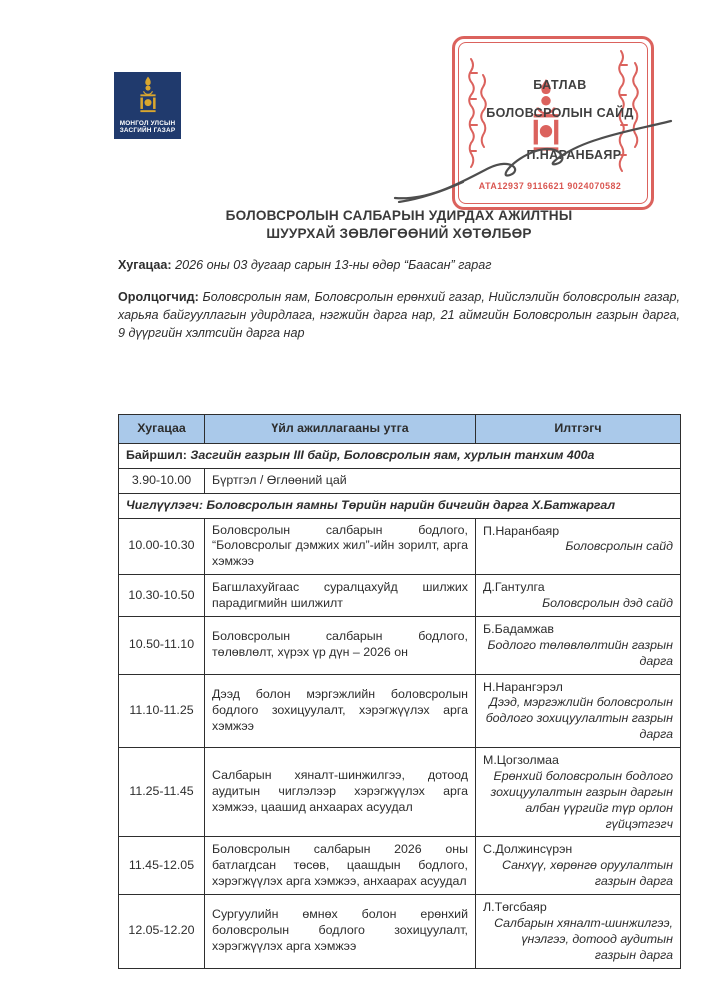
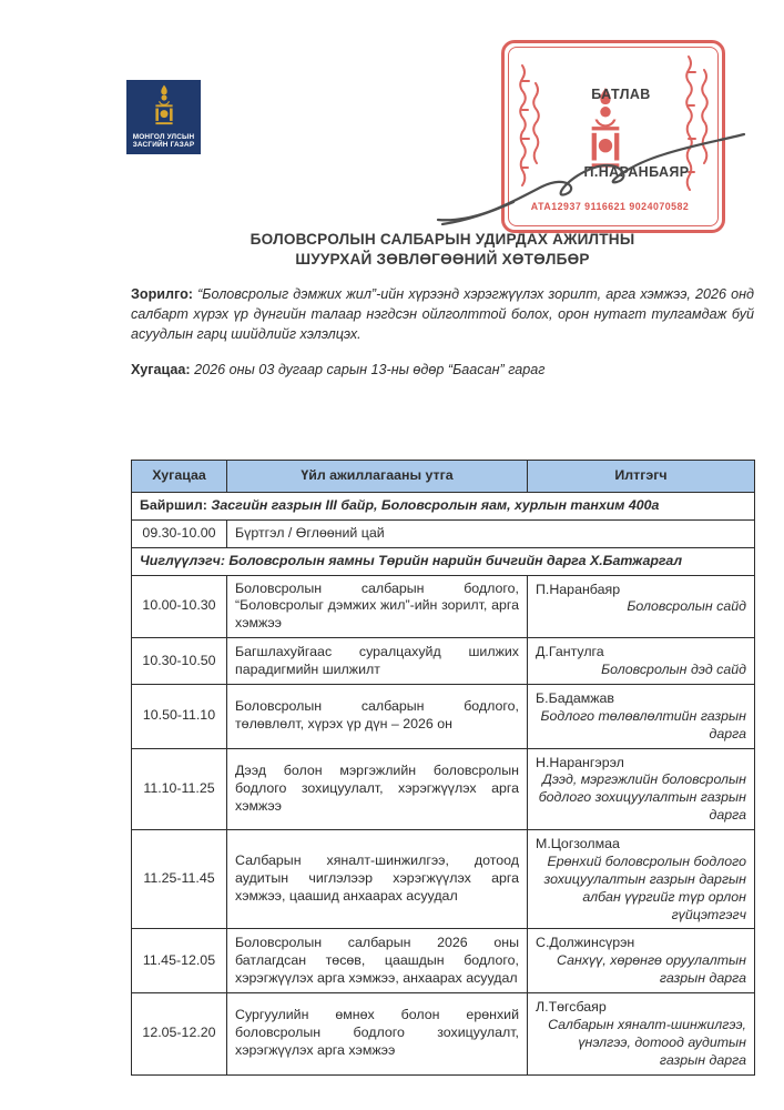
  БАТЛАВ
- БОЛОВСРОЛЫН САЙД
  П.НААНБАЯР
  АТА12937 9116621 9024070582
  БОЛОВСРОЛЫН САЛБАРЫН УДИРДАХ АЖИЛТНЫ
  ШУУРХАЙ ЗӨВЛӨГӨӨНИЙ ХӨТӨЛБӨР
+ Зорилго: “Боловсролыг дэмжих жил”-ийн хүрээнд хэрэгжүүлэх зорилт, арга хэмжээ, 2026 онд салбарт хүрэх үр дүнгийн талаар нэгдсэн ойлголттой болох, орон нутагт тулгамдаж буй асуудлын гарц шийдлийг хэлэлцэх.
  Хугацаа: 2026 оны 03 дугаар сарын 13-ны өдөр “Баасан” гараг
- Оролцогчид: Боловсролын яам, Боловсролын ерөнхий газар, Нийслэлийн боловсролын газар, харьяа байгууллагын удирдлага, нэгжийн дарга нар, 21 аймгийн Боловсролын газрын дарга, 9 дүүргийн хэлтсийн дарга нар
  Хугацаа	Үйл ажиллагааны утга	Илтгэгч
  Байршил: Засгийн газрын III байр, Боловсролын яам, хурлын танхим 400а
- 3.90-10.00	Бүртгэл / Өглөөний цай
+ 09.30-10.00	Бүртгэл / Өглөөний цай
  Чиглүүлэгч: Боловсролын яамны Төрийн нарийн бичгийн дарга Х.Батжаргал
  10.00-10.30	Боловсролын салбарын бодлого, “Боловсролыг дэмжих жил”-ийн зорилт, арга хэмжээ	П.Наранбаяр Боловсролын сайд
  10.30-10.50	Багшлахуйгаас суралцахуйд шилжих парадигмийн шилжилт	Д.Гантулга Боловсролын дэд сайд
  10.50-11.10	Боловсролын салбарын бодлого, төлөвлөлт, хүрэх үр дүн – 2026 он	Б.Бадамжав Бодлого төлөвлөлтийн газрын дарга
  11.10-11.25	Дээд болон мэргэжлийн боловсролын бодлого зохицуулалт, хэрэгжүүлэх арга хэмжээ	Н.Нарангэрэл Дээд, мэргэжлийн боловсролын бодлого зохицуулалтын газрын дарга
  11.25-11.45	Салбарын хяналт-шинжилгээ, дотоод аудитын чиглэлээр хэрэгжүүлэх арга хэмжээ, цаашид анхаарах асуудал	М.Цогзолмаа Ерөнхий боловсролын бодлого зохицуулалтын газрын даргын албан үүргийг түр орлон гүйцэтгэгч
  11.45-12.05	Боловсролын салбарын 2026 оны батлагдсан төсөв, цаашдын бодлого, хэрэгжүүлэх арга хэмжээ, анхаарах асуудал	С.Должинсүрэн Санхүү, хөрөнгө оруулалтын газрын дарга
  12.05-12.20	Сургуулийн өмнөх болон ерөнхий боловсролын бодлого зохицуулалт, хэрэгжүүлэх арга хэмжээ	Л.Төгсбаяр Салбарын хяналт-шинжилгээ, үнэлгээ, дотоод аудитын газрын дарга
